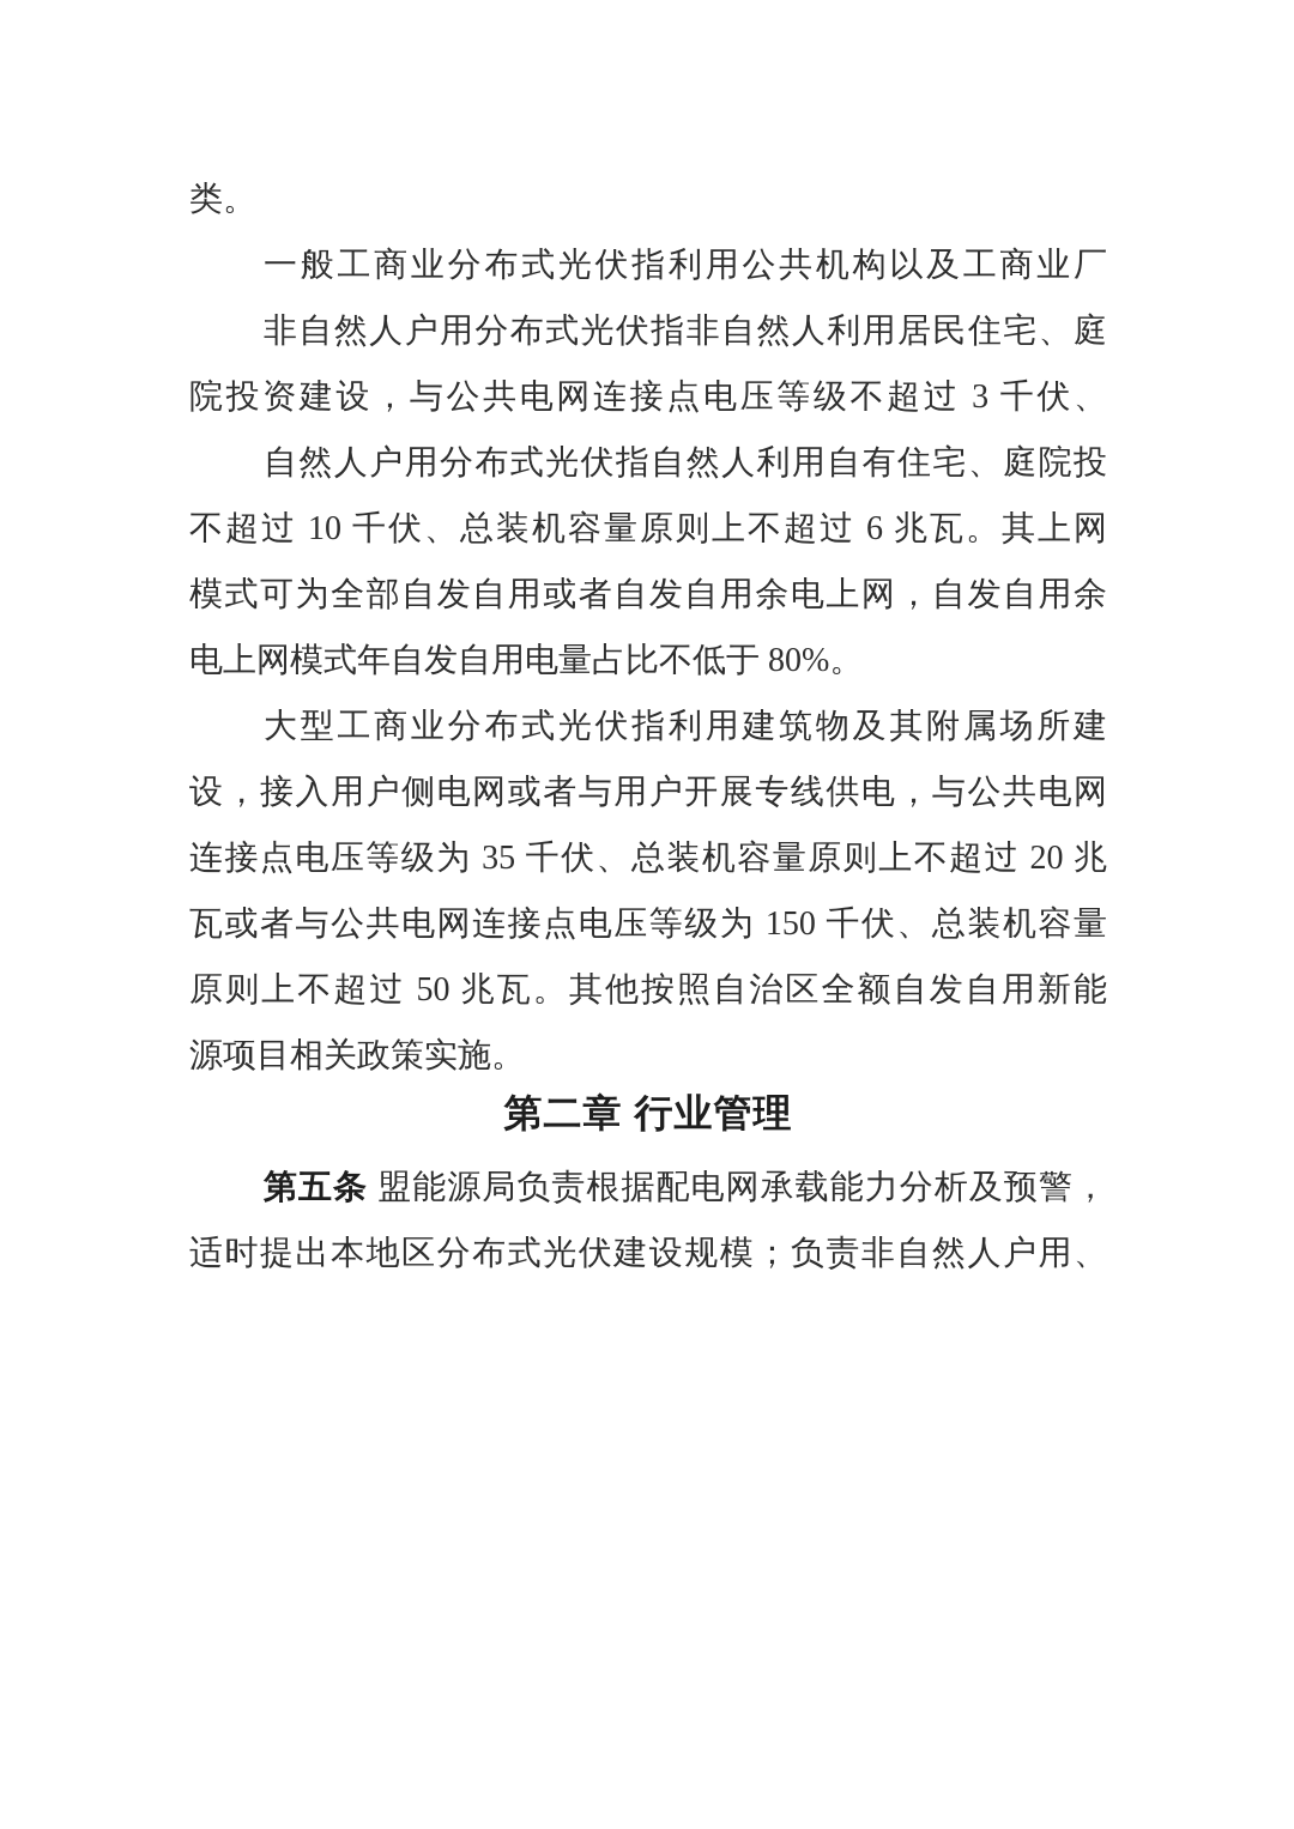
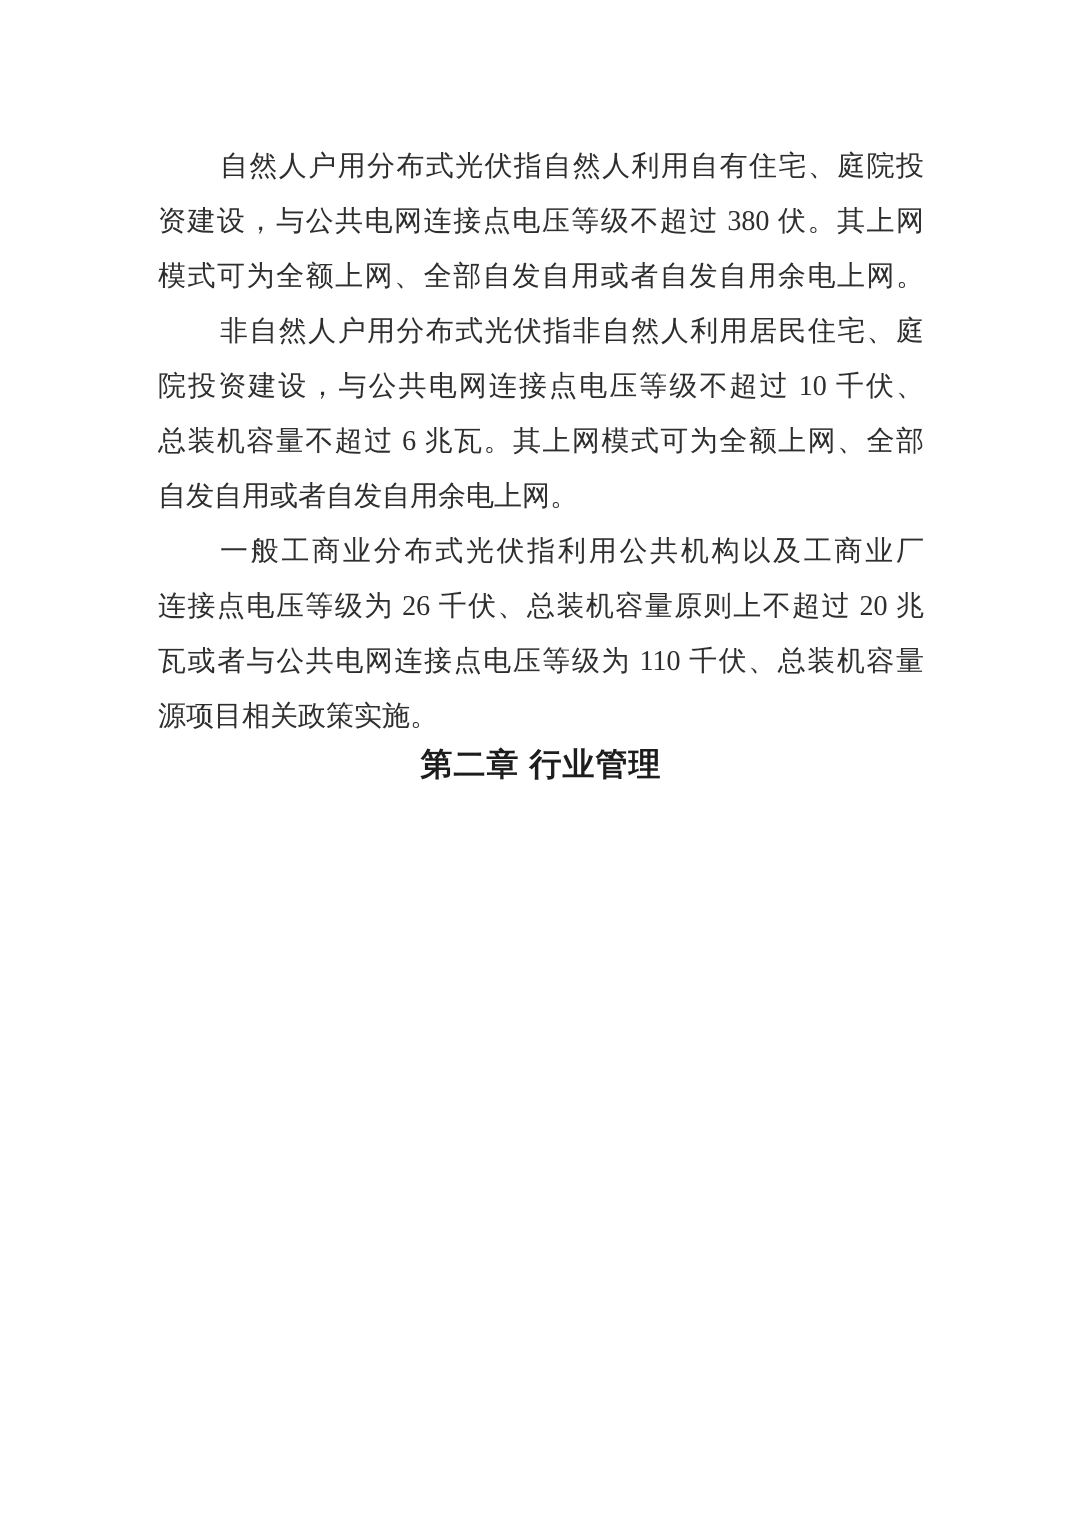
- 类。
- 一般工商业分布式光伏指利用公共机构以及工商业厂
+ 自然人户用分布式光伏指自然人利用自有住宅、庭院投
+ 资建设，与公共电网连接点电压等级不超过 380 伏。其上网
+ 模式可为全额上网、全部自发自用或者自发自用余电上网。
  非自然人户用分布式光伏指非自然人利用居民住宅、庭
- 院投资建设，与公共电网连接点电压等级不超过 3 千伏、
+ 院投资建设，与公共电网连接点电压等级不超过 10 千伏、
+ 总装机容量不超过 6 兆瓦。其上网模式可为全额上网、全部
+ 自发自用或者自发自用余电上网。
- 自然人户用分布式光伏指自然人利用自有住宅、庭院投
+ 一般工商业分布式光伏指利用公共机构以及工商业厂
- 不超过 10 千伏、总装机容量原则上不超过 6 兆瓦。其上网
- 模式可为全部自发自用或者自发自用余电上网，自发自用余
- 电上网模式年自发自用电量占比不低于 80%。
- 大型工商业分布式光伏指利用建筑物及其附属场所建
- 设，接入用户侧电网或者与用户开展专线供电，与公共电网
- 连接点电压等级为 35 千伏、总装机容量原则上不超过 20 兆
+ 连接点电压等级为 26 千伏、总装机容量原则上不超过 20 兆
- 瓦或者与公共电网连接点电压等级为 150 千伏、总装机容量
+ 瓦或者与公共电网连接点电压等级为 110 千伏、总装机容量
- 原则上不超过 50 兆瓦。其他按照自治区全额自发自用新能
  源项目相关政策实施。
  第二章 行业管理
- 第五条 盟能源局负责根据配电网承载能力分析及预警，
- 适时提出本地区分布式光伏建设规模；负责非自然人户用、
